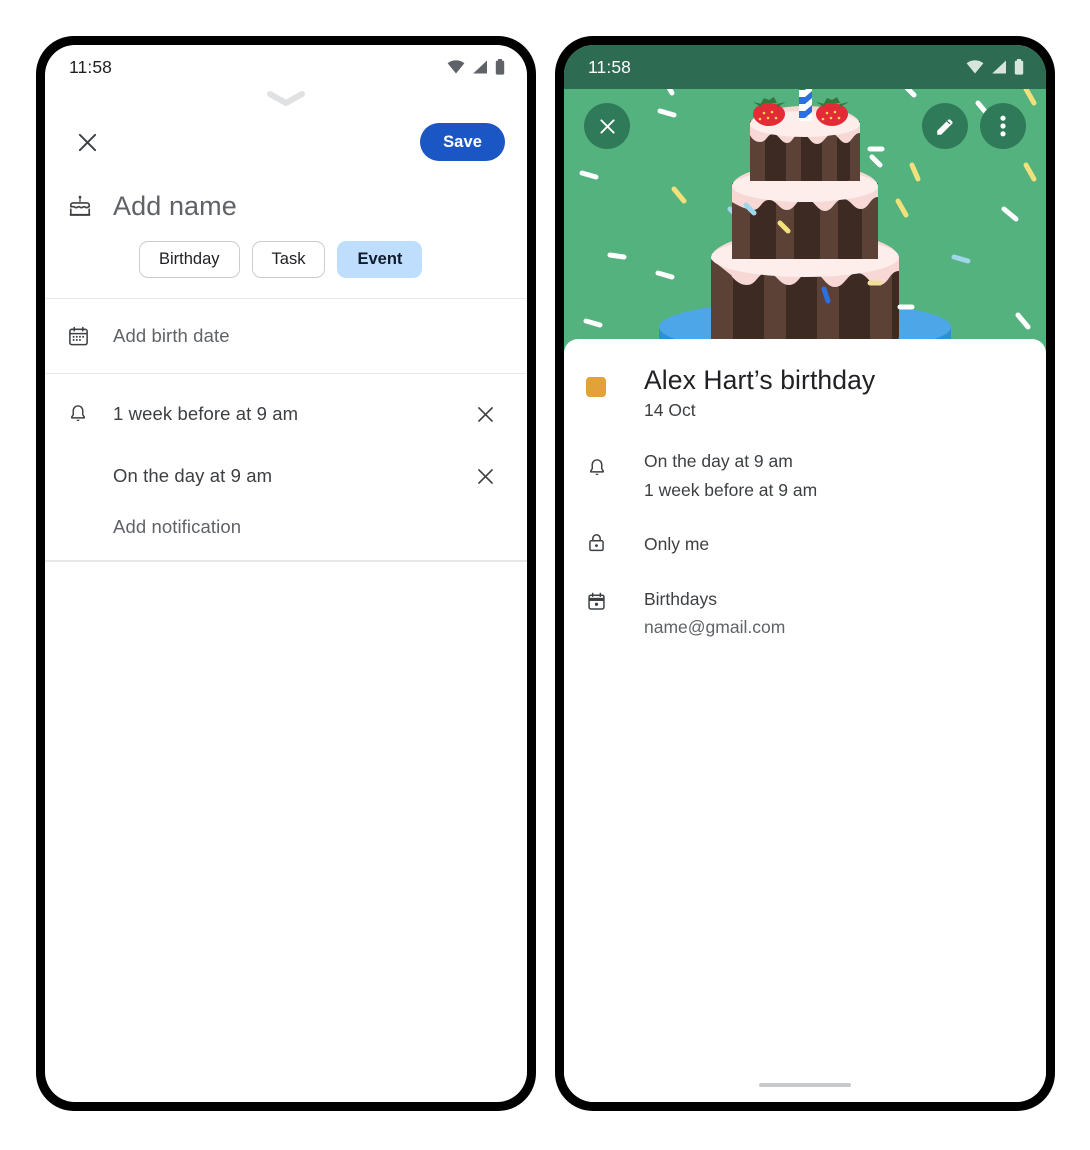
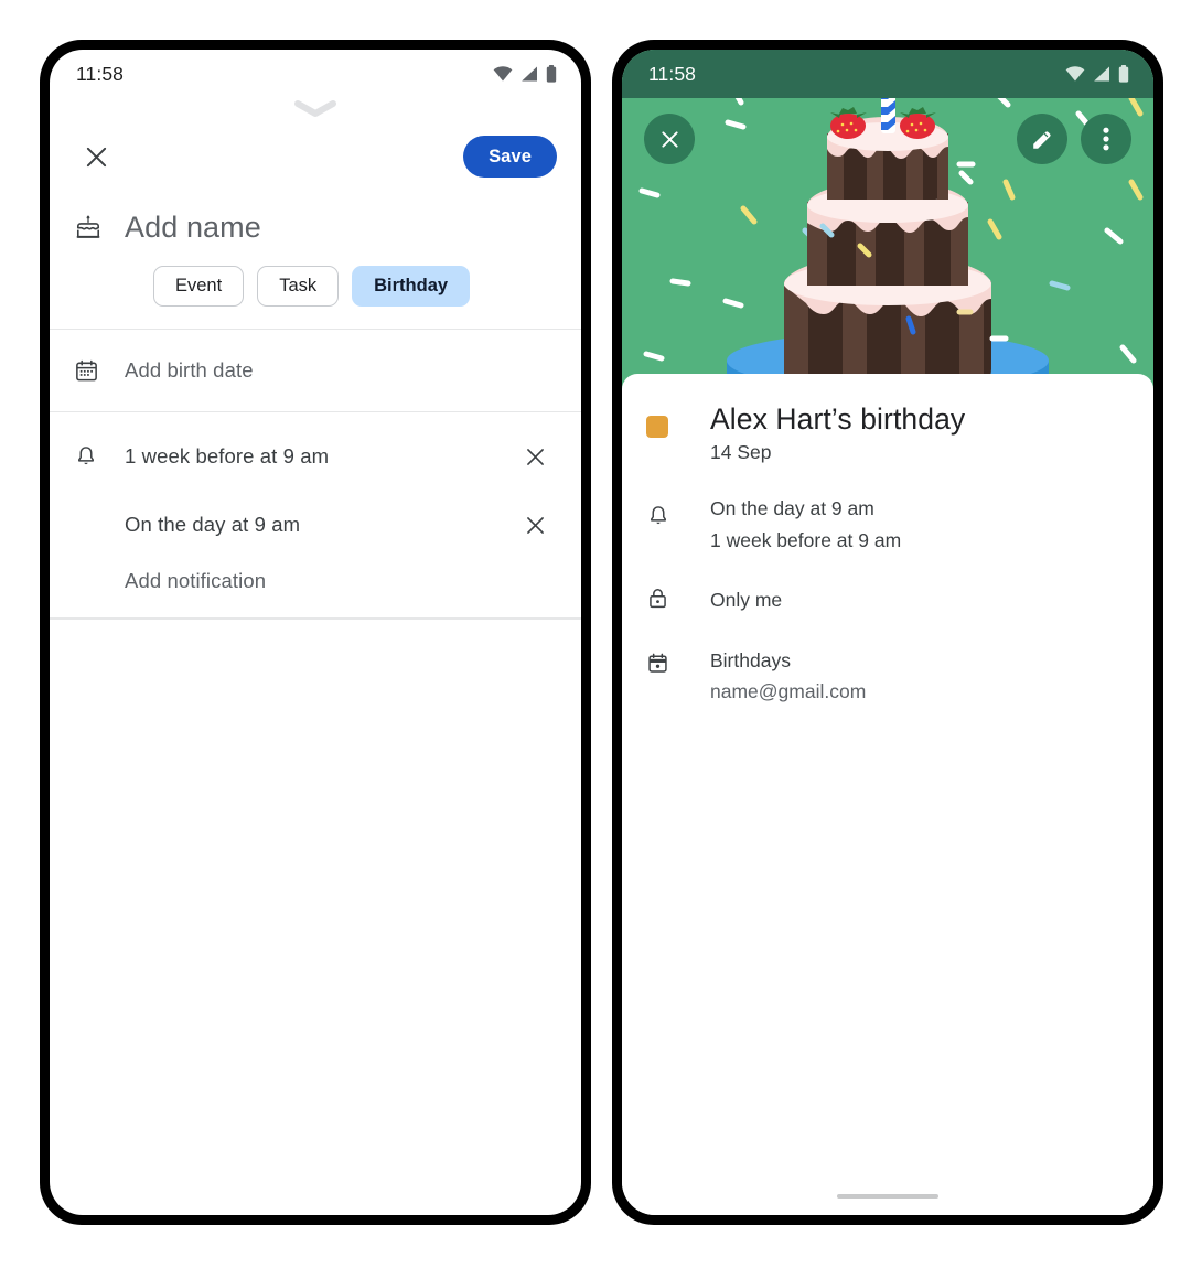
  11:58
  Save
  Add name
- Birthday
+ Event
  Task
- Event
+ Birthday
  Add birth date
  1 week before at 9 am
  On the day at 9 am
  Add notification
  11:58
  Alex Hart’s birthday
- 14 Oct
+ 14 Sep
  On the day at 9 am
  1 week before at 9 am
  Only me
  Birthdays
  name@gmail.com
